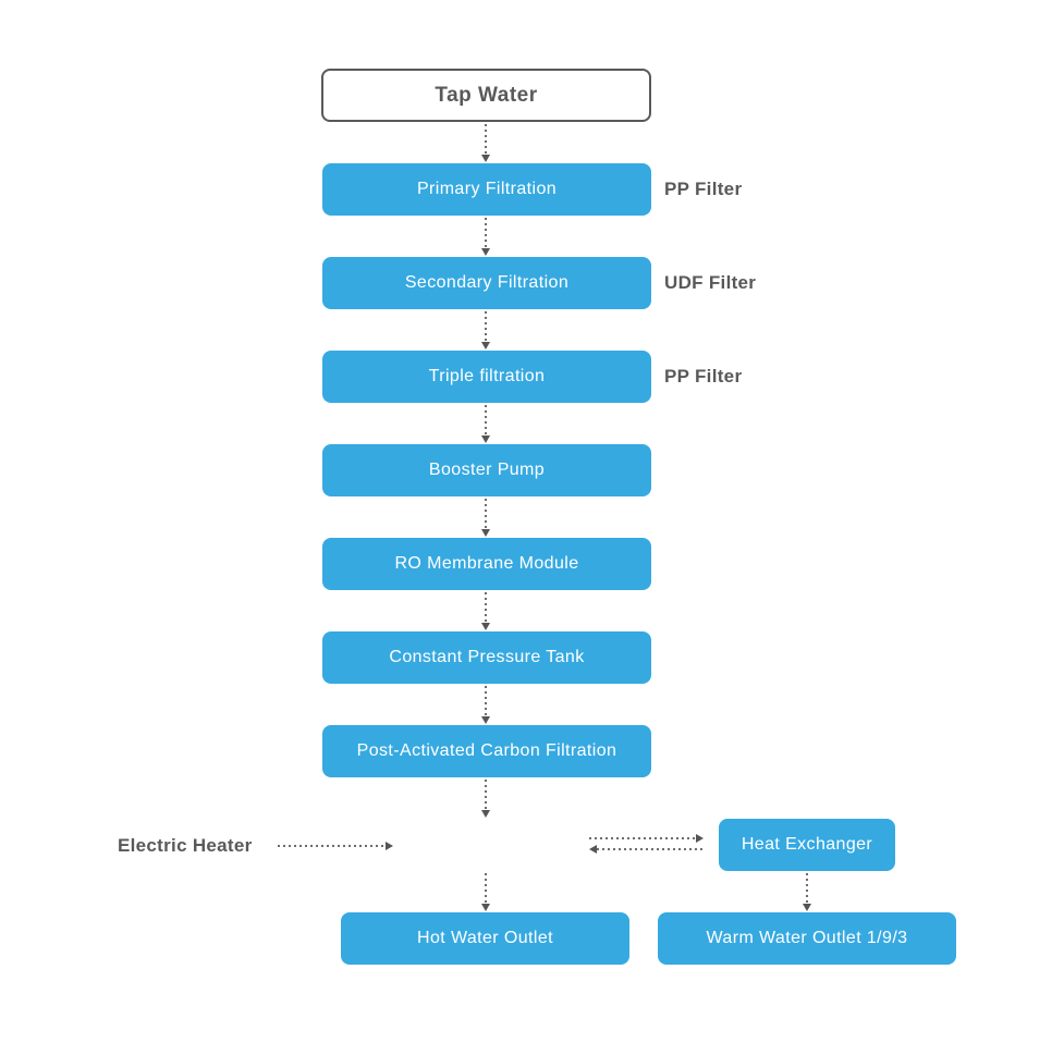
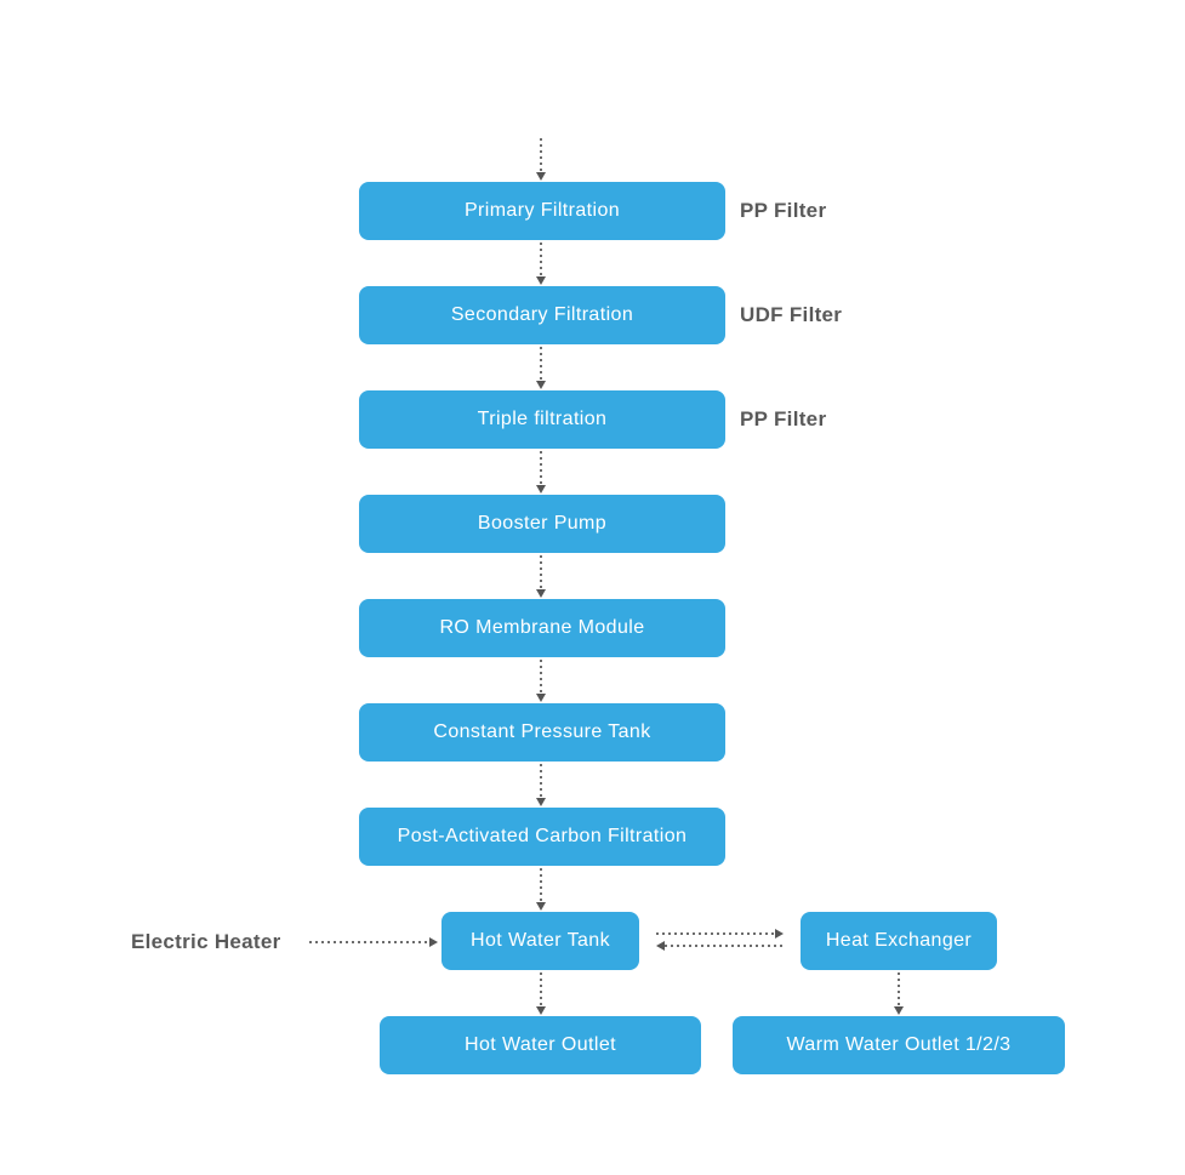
- Tap Water
  Primary Filtration
  Secondary Filtration
  Triple filtration
  Booster Pump
  RO Membrane Module
  Constant Pressure Tank
  Post-Activated Carbon Filtration
+ Hot Water Tank
  Heat Exchanger
  Hot Water Outlet
- Warm Water Outlet 1/9/3
+ Warm Water Outlet 1/2/3
  PP Filter
  UDF Filter
  PP Filter
  Electric Heater
